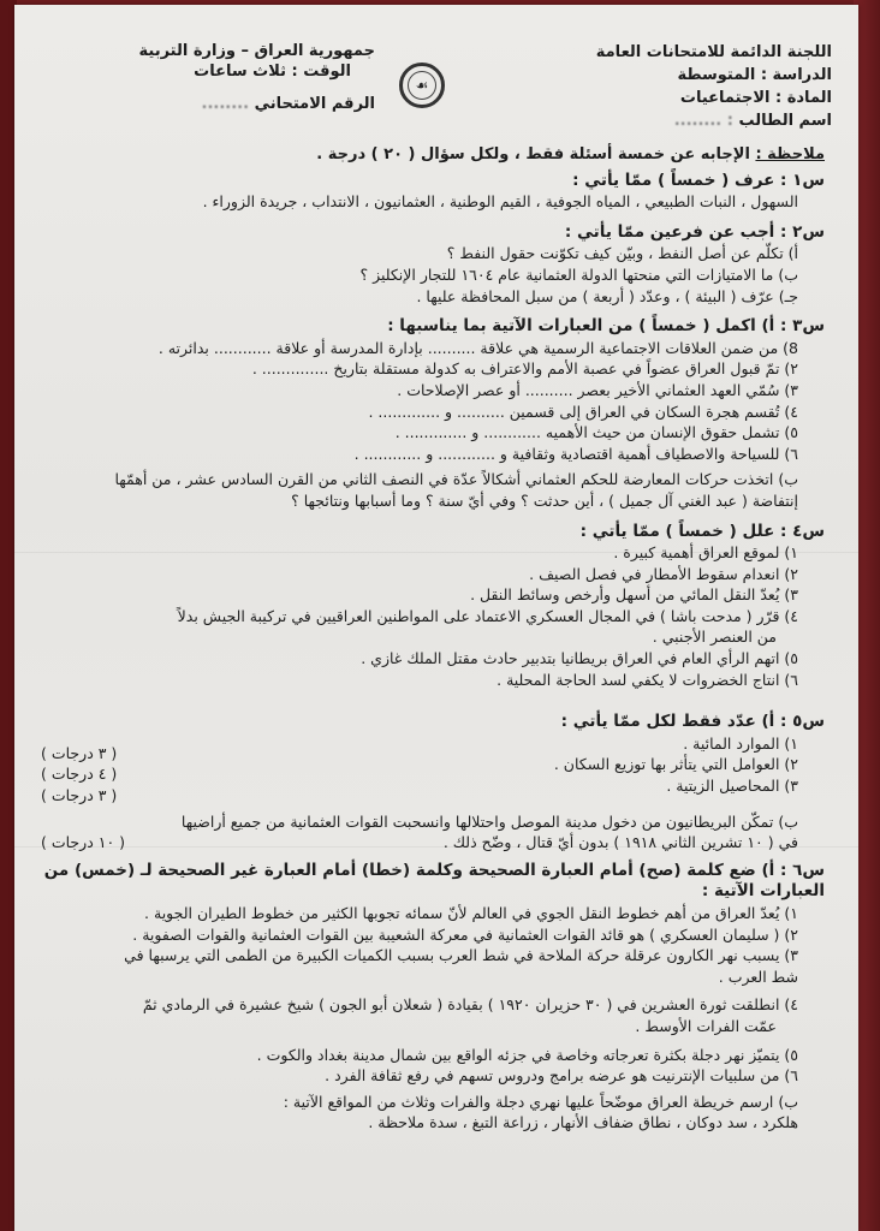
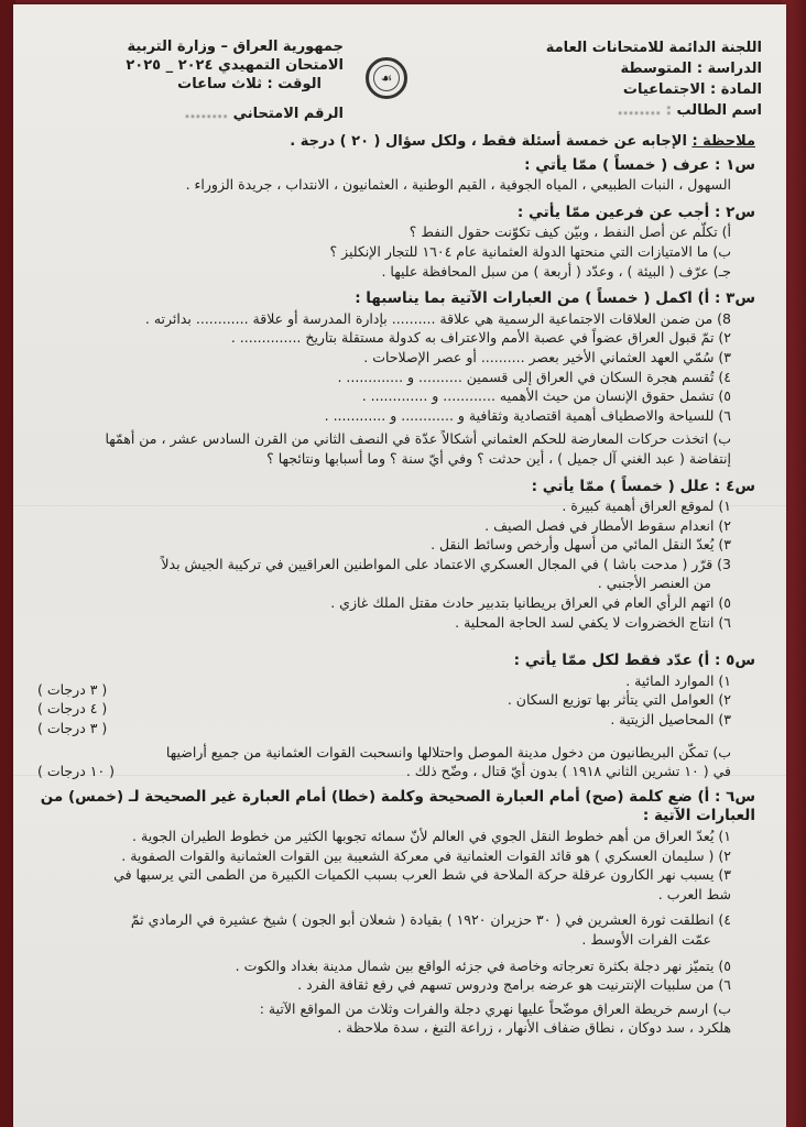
  اللجنة الدائمة للامتحانات العامة
  الدراسة : المتوسطة
  المادة : الاجتماعيات
  اسم الطالب : ........
  ☙
  جمهورية العراق – وزارة التربية
+ الامتحان التمهيدي ٢٠٢٤ _ ٢٠٢٥
  الوقت : ثلاث ساعات
  الرقم الامتحاني ........
  ملاحظة : الإجابه عن خمسة أسئلة فقط ، ولكل سؤال ( ٢٠ ) درجة .
  س١ : عرف ( خمساً ) ممّا يأتي :
  السهول ، النبات الطبيعي ، المياه الجوفية ، القيم الوطنية ، العثمانيون ، الانتداب ، جريدة الزوراء .
  س٢ : أجب عن فرعين ممّا يأتي :
  أ) تكلّم عن أصل النفط ، وبيّن كيف تكوّنت حقول النفط ؟
  ب) ما الامتيازات التي منحتها الدولة العثمانية عام ١٦٠٤ للتجار الإنكليز ؟
  جـ) عرّف ( البيئة ) ، وعدّد ( أربعة ) من سبل المحافظة عليها .
  س٣ : أ) اكمل ( خمساً ) من العبارات الآتية بما يناسبها :
  8) من ضمن العلاقات الاجتماعية الرسمية هي علاقة .......... بإدارة المدرسة أو علاقة ............ بدائرته .
  ٢) تمّ قبول العراق عضواً في عصبة الأمم والاعتراف به كدولة مستقلة بتاريخ .............. .
  ٣) سُمّي العهد العثماني الأخير بعصر .......... أو عصر الإصلاحات .
  ٤) تُقسم هجرة السكان في العراق إلى قسمين .......... و ............. .
  ٥) تشمل حقوق الإنسان من حيث الأهميه ............ و ............. .
  ٦) للسياحة والاصطياف أهمية اقتصادية وثقافية و ............ و ............ .
  ب) اتخذت حركات المعارضة للحكم العثماني أشكالاً عدّة في النصف الثاني من القرن السادس عشر ، من أهمّها
  إنتفاضة ( عبد الغني آل جميل ) ، أين حدثت ؟ وفي أيّ سنة ؟ وما أسبابها ونتائجها ؟
  س٤ : علل ( خمساً ) ممّا يأتي :
  ١) لموقع العراق أهمية كبيرة .
  ٢) انعدام سقوط الأمطار في فصل الصيف .
  ٣) يُعدّ النقل المائي من أسهل وأرخص وسائط النقل .
- ٤) قرّر ( مدحت باشا ) في المجال العسكري الاعتماد على المواطنين العراقيين في تركيبة الجيش بدلاً
+ 3) قرّر ( مدحت باشا ) في المجال العسكري الاعتماد على المواطنين العراقيين في تركيبة الجيش بدلاً
  من العنصر الأجنبي .
  ٥) اتهم الرأي العام في العراق بريطانيا بتدبير حادث مقتل الملك غازي .
  ٦) انتاج الخضروات لا يكفي لسد الحاجة المحلية .
  س٥ : أ) عدّد فقط لكل ممّا يأتي :
  ١) الموارد المائية .
  ( ٣ درجات )
  ٢) العوامل التي يتأثر بها توزيع السكان .
  ( ٤ درجات )
  ٣) المحاصيل الزيتية .
  ( ٣ درجات )
  ب) تمكّن البريطانيون من دخول مدينة الموصل واحتلالها وانسحبت القوات العثمانية من جميع أراضيها
  في ( ١٠ تشرين الثاني ١٩١٨ ) بدون أيّ قتال ، وضّح ذلك .
  ( ١٠ درجات )
  س٦ : أ) ضع كلمة (صح) أمام العبارة الصحيحة وكلمة (خطا) أمام العبارة غير الصحيحة لـ (خمس) من العبارات الآتية :
  ١) يُعدّ العراق من أهم خطوط النقل الجوي في العالم لأنّ سمائه تجوبها الكثير من خطوط الطيران الجوية .
  ٢) ( سليمان العسكري ) هو قائد القوات العثمانية في معركة الشعيبة بين القوات العثمانية والقوات الصفوية .
  ٣) يسبب نهر الكارون عرقلة حركة الملاحة في شط العرب بسبب الكميات الكبيرة من الطمى التي يرسبها في
  شط العرب .
  ٤) انطلقت ثورة العشرين في ( ٣٠ حزيران ١٩٢٠ ) بقيادة ( شعلان أبو الجون ) شيخ عشيرة في الرمادي ثمّ
  عمّت الفرات الأوسط .
  ٥) يتميّز نهر دجلة بكثرة تعرجاته وخاصة في جزئه الواقع بين شمال مدينة بغداد والكوت .
  ٦) من سلبيات الإنترنيت هو عرضه برامج ودروس تسهم في رفع ثقافة الفرد .
  ب) ارسم خريطة العراق موضّحاً عليها نهري دجلة والفرات وثلاث من المواقع الآتية :
  هلكرد ، سد دوكان ، نطاق ضفاف الأنهار ، زراعة التبغ ، سدة ملاحظة .
